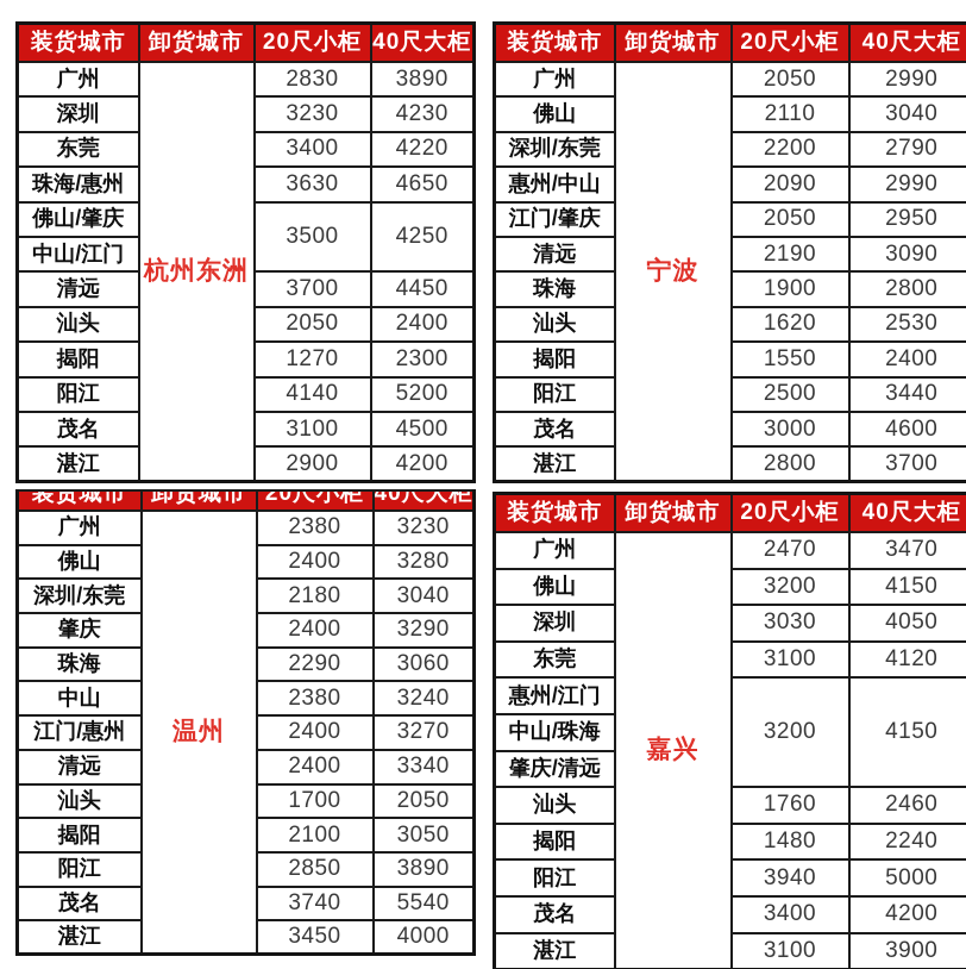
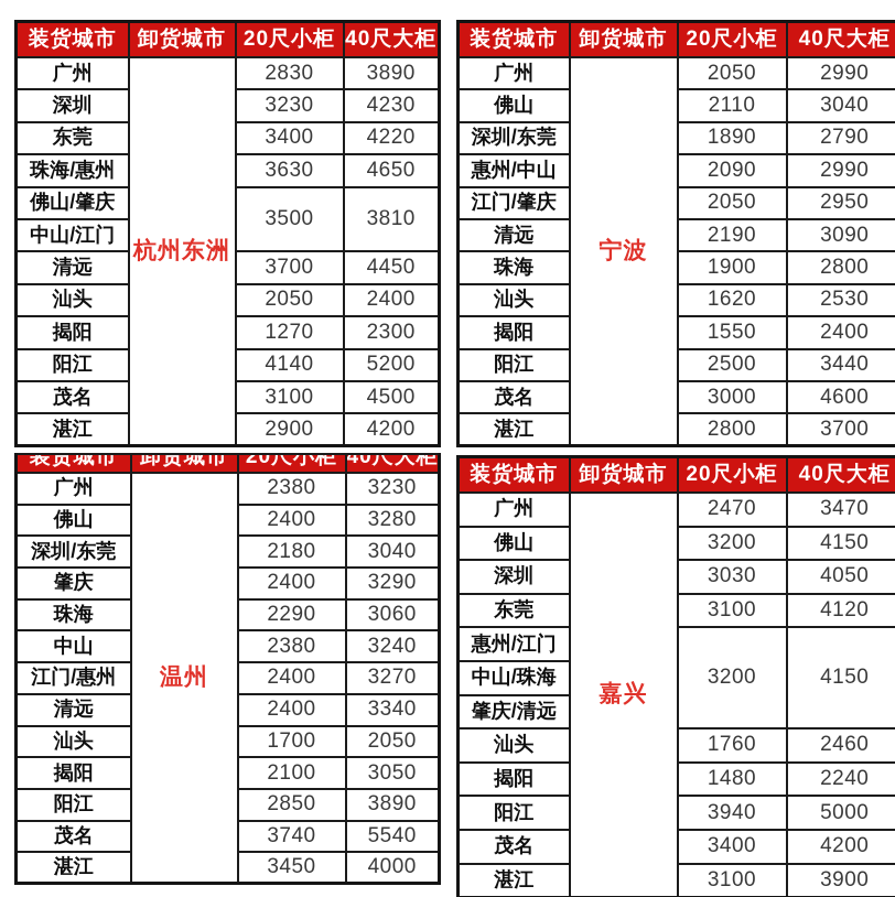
  装货城市	卸货城市	20尺小柜	40尺大柜
  广州	杭州东洲	2830	3890
  深圳	3230	4230
  东莞	3400	4220
  珠海/惠州	3630	4650
- 佛山/肇庆	3500	4250
+ 佛山/肇庆	3500	3810
  中山/江门
  清远	3700	4450
  汕头	2050	2400
  揭阳	1270	2300
  阳江	4140	5200
  茂名	3100	4500
  湛江	2900	4200
  装货城市	卸货城市	20尺小柜	40尺大柜
  广州	宁波	2050	2990
  佛山	2110	3040
- 深圳/东莞	2200	2790
+ 深圳/东莞	1890	2790
  惠州/中山	2090	2990
  江门/肇庆	2050	2950
  清远	2190	3090
  珠海	1900	2800
  汕头	1620	2530
  揭阳	1550	2400
  阳江	2500	3440
  茂名	3000	4600
  湛江	2800	3700
  装货城市	卸货城市	20尺小柜	40尺大柜
  广州	温州	2380	3230
  佛山	2400	3280
  深圳/东莞	2180	3040
  肇庆	2400	3290
  珠海	2290	3060
  中山	2380	3240
  江门/惠州	2400	3270
  清远	2400	3340
  汕头	1700	2050
  揭阳	2100	3050
  阳江	2850	3890
  茂名	3740	5540
  湛江	3450	4000
  装货城市	卸货城市	20尺小柜	40尺大柜
  广州	嘉兴	2470	3470
  佛山	3200	4150
  深圳	3030	4050
  东莞	3100	4120
  惠州/江门	3200	4150
  中山/珠海
  肇庆/清远
  汕头	1760	2460
  揭阳	1480	2240
  阳江	3940	5000
  茂名	3400	4200
  湛江	3100	3900
